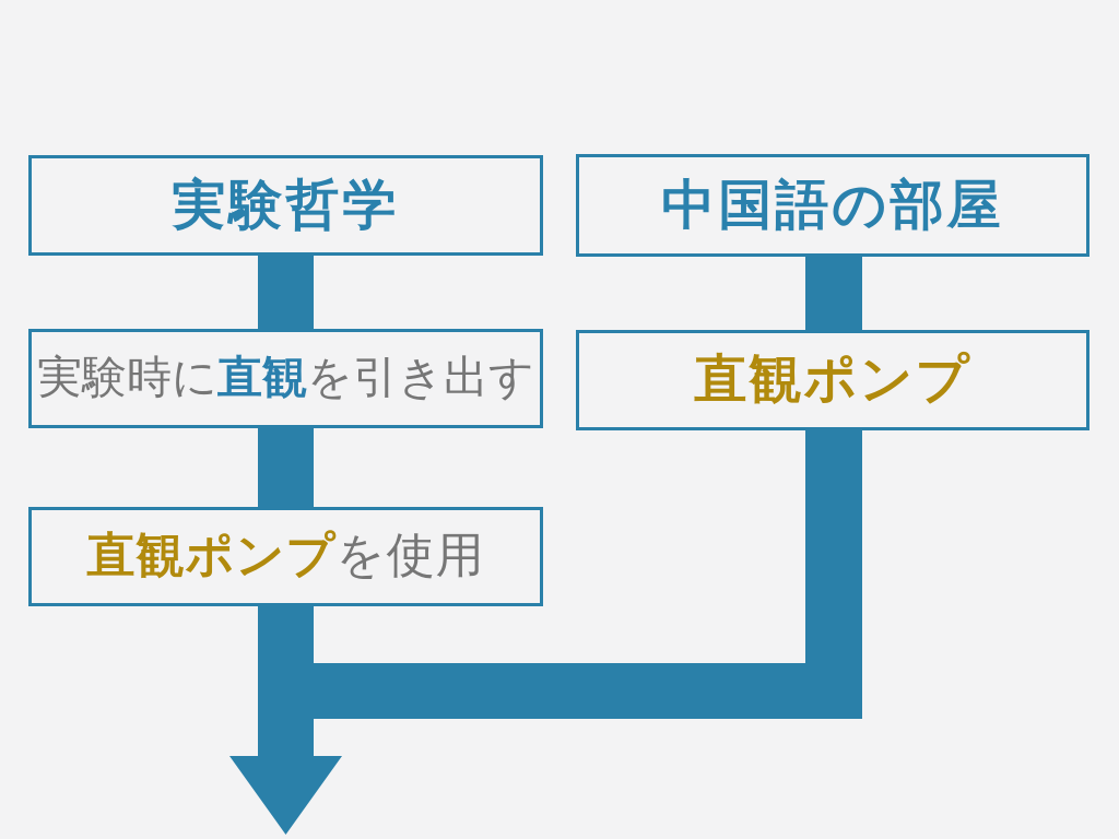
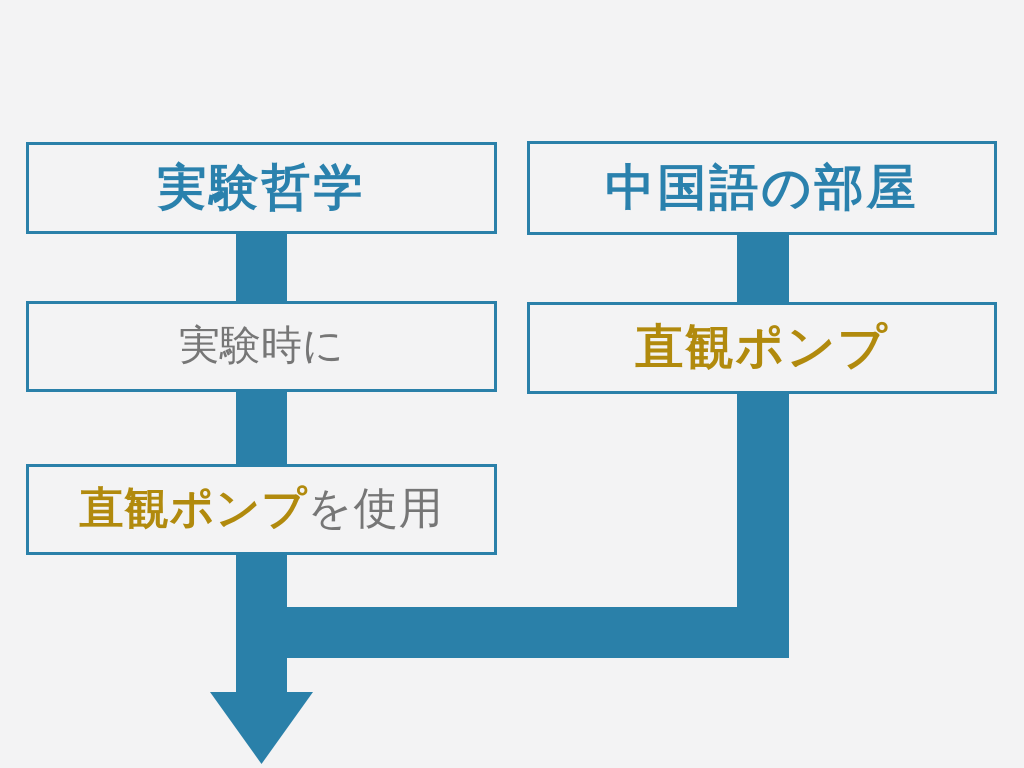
  実験哲学
  実験時に
- 直観
- を引き出す
  直観ポンプ
  を使用
  中国語の部屋
  直観ポンプ
